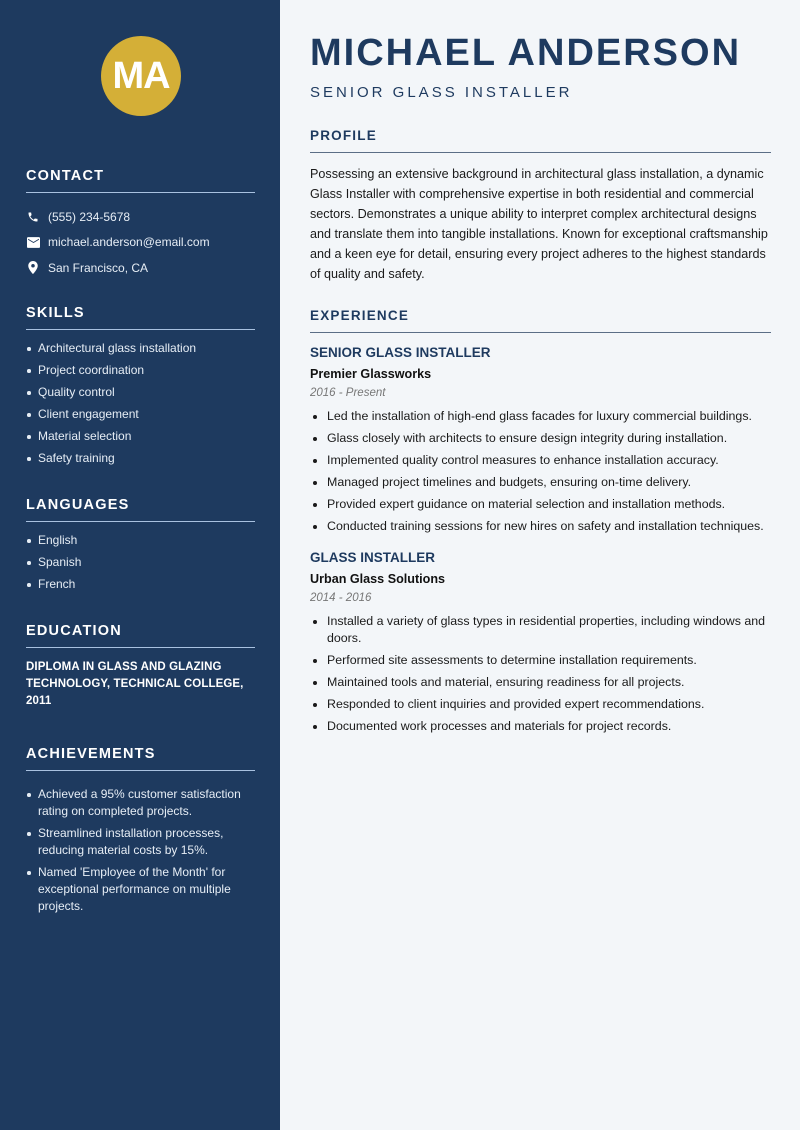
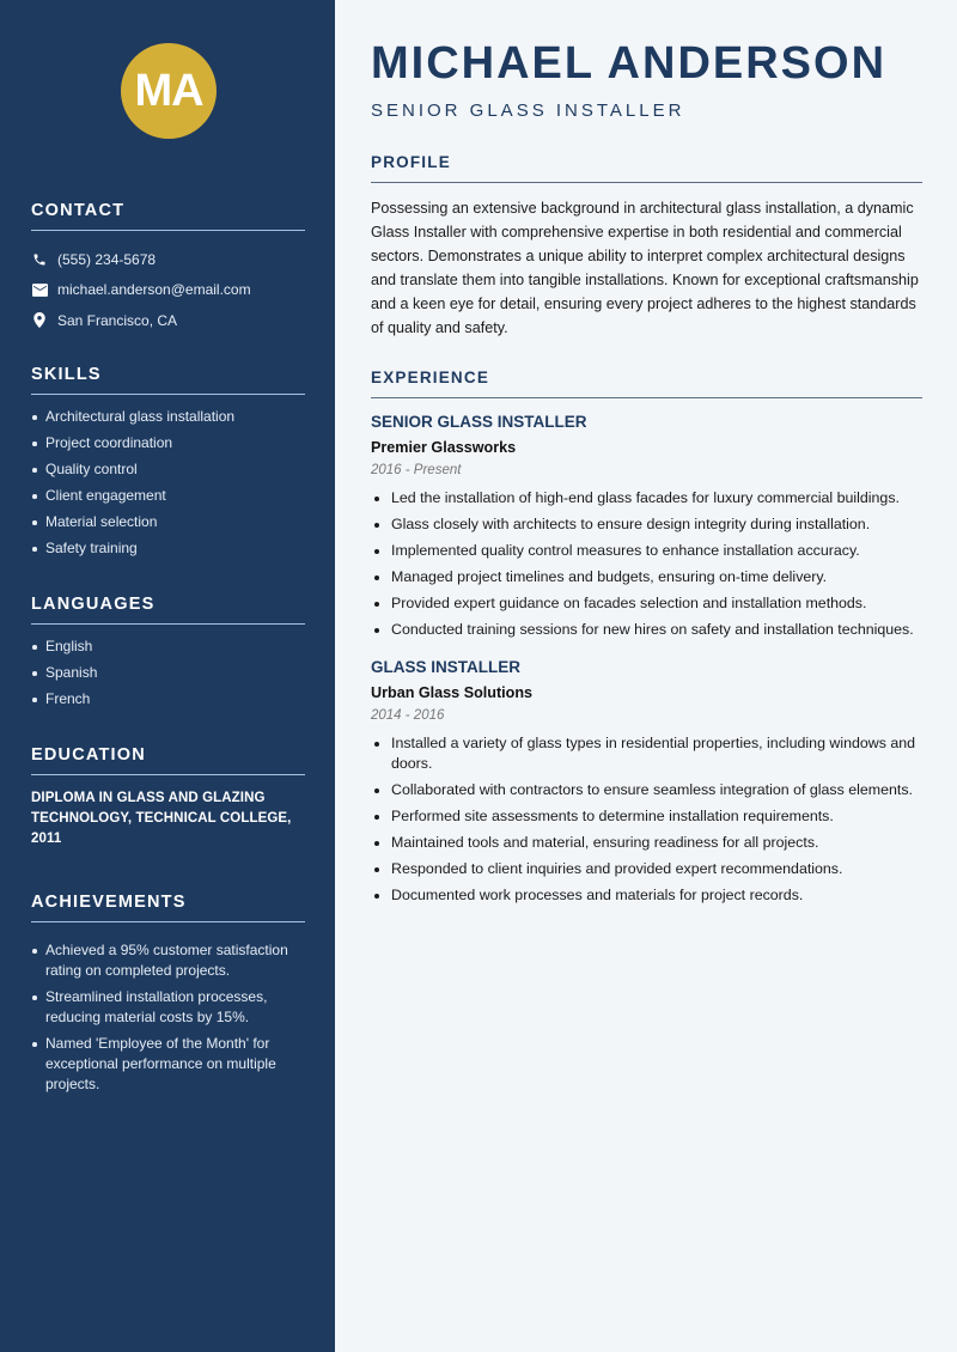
  MA
  CONTACT
  (555) 234-5678
  michael.anderson@email.com
  San Francisco, CA
  SKILLS
  Architectural glass installation
  Project coordination
  Quality control
  Client engagement
  Material selection
  Safety training
  LANGUAGES
  English
  Spanish
  French
  EDUCATION
  DIPLOMA IN GLASS AND GLAZING TECHNOLOGY, TECHNICAL COLLEGE, 2011
  ACHIEVEMENTS
  Achieved a 95% customer satisfaction rating on completed projects.
  Streamlined installation processes, reducing material costs by 15%.
  Named 'Employee of the Month' for exceptional performance on multiple projects.
  MICHAEL ANDERSON
  SENIOR GLASS INSTALLER
  PROFILE
  Possessing an extensive background in architectural glass installation, a dynamic Glass Installer with comprehensive expertise in both residential and commercial sectors. Demonstrates a unique ability to interpret complex architectural designs and translate them into tangible installations. Known for exceptional craftsmanship and a keen eye for detail, ensuring every project adheres to the highest standards of quality and safety.
  EXPERIENCE
  SENIOR GLASS INSTALLER
  Premier Glassworks
  2016 - Present
  Led the installation of high-end glass facades for luxury commercial buildings.
  Glass closely with architects to ensure design integrity during installation.
  Implemented quality control measures to enhance installation accuracy.
  Managed project timelines and budgets, ensuring on-time delivery.
- Provided expert guidance on material selection and installation methods.
+ Provided expert guidance on facades selection and installation methods.
  Conducted training sessions for new hires on safety and installation techniques.
  GLASS INSTALLER
  Urban Glass Solutions
  2014 - 2016
  Installed a variety of glass types in residential properties, including windows and doors.
+ Collaborated with contractors to ensure seamless integration of glass elements.
  Performed site assessments to determine installation requirements.
  Maintained tools and material, ensuring readiness for all projects.
  Responded to client inquiries and provided expert recommendations.
  Documented work processes and materials for project records.
